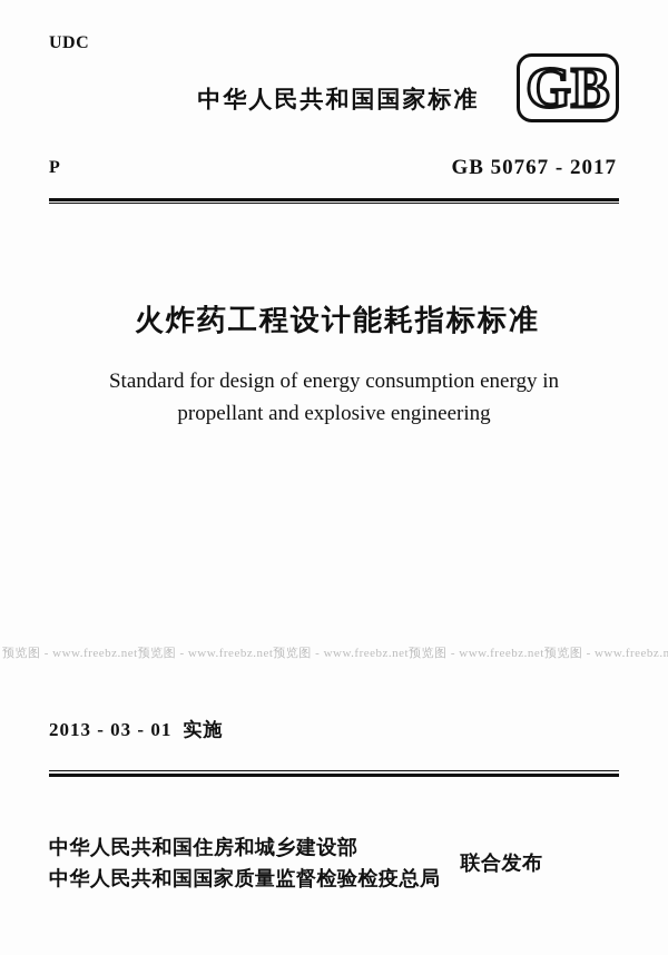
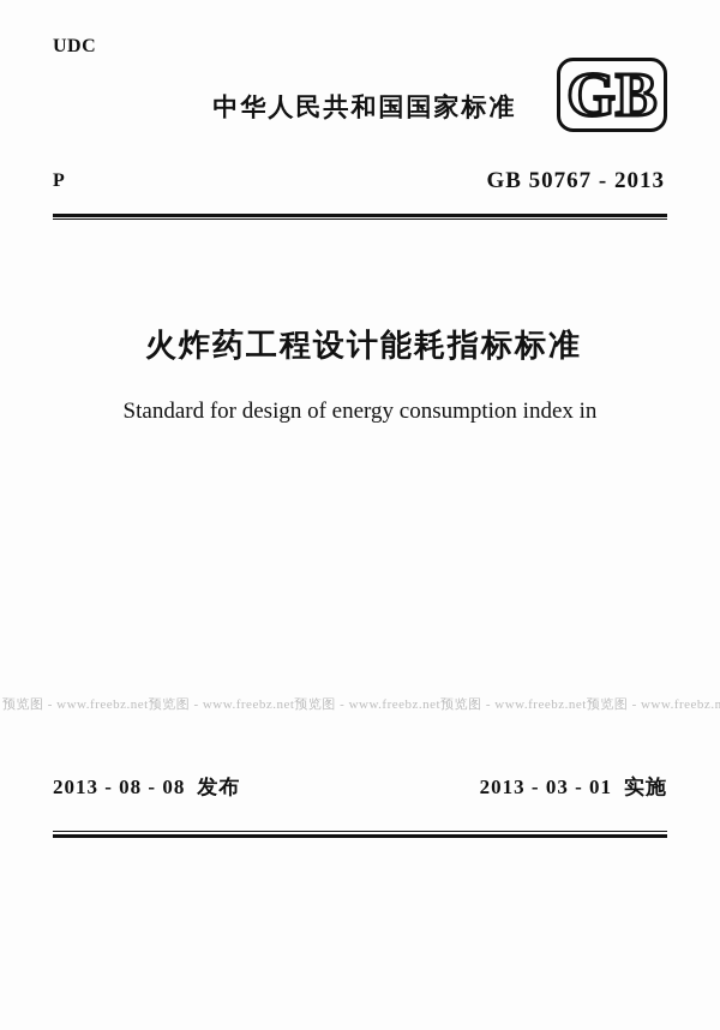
  UDC
  中华人民共和国国家标准
  GB
  P
- GB 50767 - 2017
+ GB 50767 - 2013
  火炸药工程设计能耗指标标准
- Standard for design of energy consumption energy in
+ Standard for design of energy consumption index in
- propellant and explosive engineering
  预览图 - www.freebz.net
  预览图 - www.freebz.net
  预览图 - www.freebz.net
  预览图 - www.freebz.net
  预览图 - www.freebz.n
+ 2013 - 08 - 08 发布
  2013 - 03 - 01 实施
- 中华人民共和国住房和城乡建设部
- 中华人民共和国国家质量监督检验检疫总局
- 联合发布
